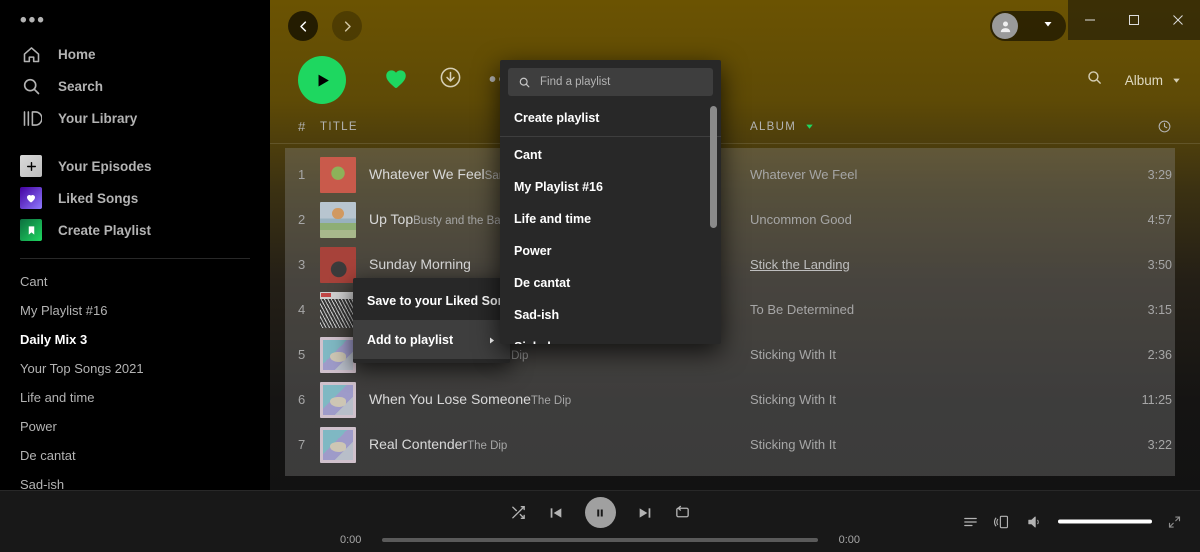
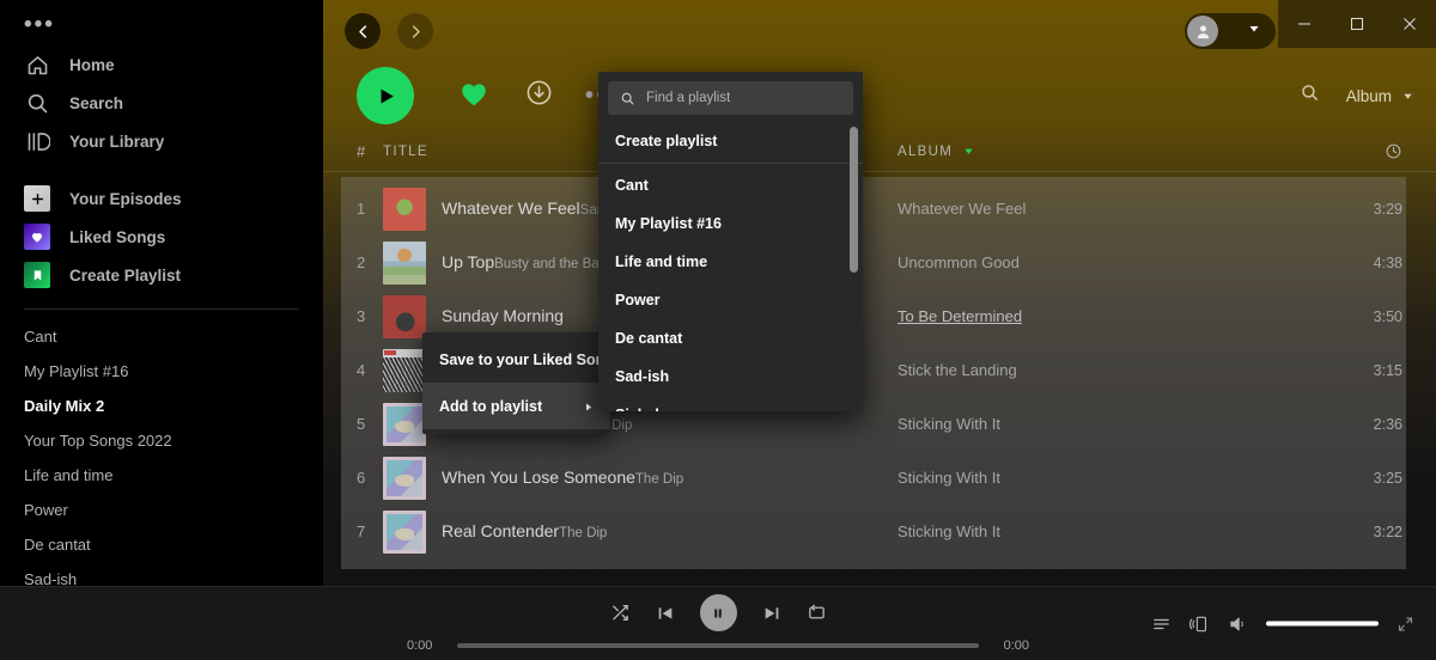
  •••
  Home
  Search
  Your Library
  Your Episodes
  Liked Songs
  Create Playlist
  Cant
  My Playlist #16
- Daily Mix 3
+ Daily Mix 2
- Your Top Songs 2021
+ Your Top Songs 2022
  Life and time
  Power
  De cantat
  Sad-ish
  Album
  #
  TITLE
  ALBUM
  1
  Whatever We Feel
  3:29
  2
  Up TopBusty and the Ba
  Uncommon Good
- 4:57
+ 4:38
  3
  Sunday Morning
- Stick the Landing
+ To Be Determined
  3:50
  4
- To Be Determined
+ Stick the Landing
  3:15
  5
  Sticking With It
  2:36
  6
  When You Lose SomeoneThe Dip
  Sticking With It
- 11:25
+ 3:25
  7
  Real ContenderThe Dip
  Sticking With It
  3:22
  Save to your Liked So
  Add to playlist
  Find a playlist
  Create playlist
  Cant
  My Playlist #16
  Life and time
  Power
  De cantat
  Sad-ish
  0:00
  0:00
